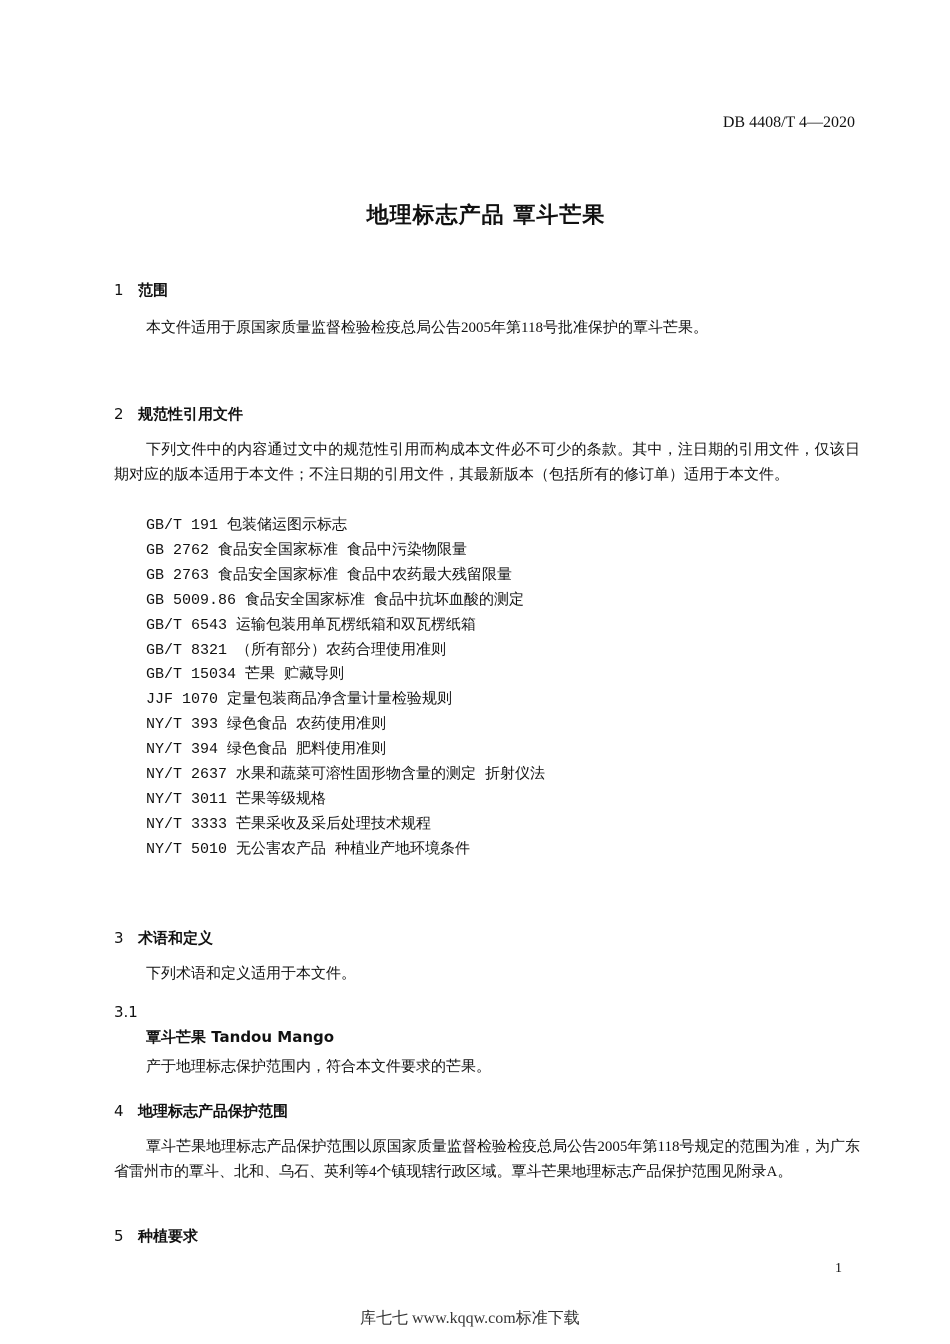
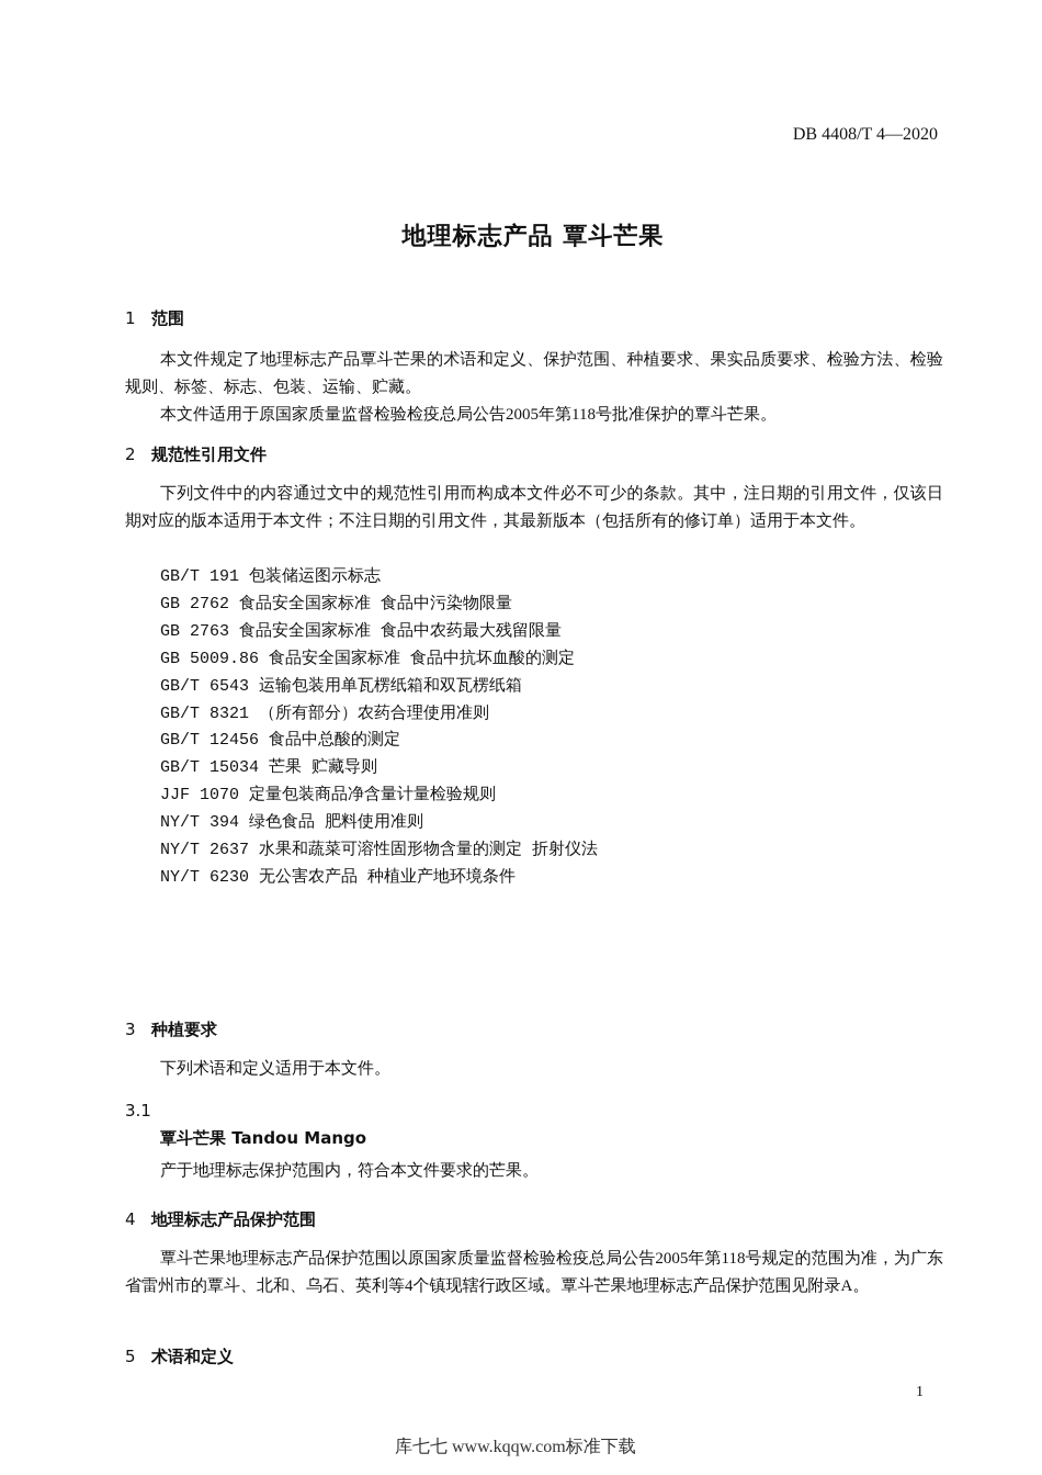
  DB 4408/T 4—2020
  地理标志产品 覃斗芒果
  1 范围
+ 本文件规定了地理标志产品覃斗芒果的术语和定义、保护范围、种植要求、果实品质要求、检验方法、检验规则、标签、标志、包装、运输、贮藏。
  本文件适用于原国家质量监督检验检疫总局公告2005年第118号批准保护的覃斗芒果。
  2 规范性引用文件
  下列文件中的内容通过文中的规范性引用而构成本文件必不可少的条款。其中，注日期的引用文件，仅该日期对应的版本适用于本文件；不注日期的引用文件，其最新版本（包括所有的修订单）适用于本文件。
  GB/T 191 包装储运图示标志
  GB 2762 食品安全国家标准 食品中污染物限量
  GB 2763 食品安全国家标准 食品中农药最大残留限量
  GB 5009.86 食品安全国家标准 食品中抗坏血酸的测定
  GB/T 6543 运输包装用单瓦楞纸箱和双瓦楞纸箱
  GB/T 8321 （所有部分）农药合理使用准则
+ GB/T 12456 食品中总酸的测定
  GB/T 15034 芒果 贮藏导则
  JJF 1070 定量包装商品净含量计量检验规则
- NY/T 393 绿色食品 农药使用准则
  NY/T 394 绿色食品 肥料使用准则
  NY/T 2637 水果和蔬菜可溶性固形物含量的测定 折射仪法
- NY/T 3011 芒果等级规格
- NY/T 3333 芒果采收及采后处理技术规程
- NY/T 5010 无公害农产品 种植业产地环境条件
+ NY/T 6230 无公害农产品 种植业产地环境条件
- 3 术语和定义
+ 3 种植要求
  下列术语和定义适用于本文件。
  3.1
  覃斗芒果 Tandou Mango
  产于地理标志保护范围内，符合本文件要求的芒果。
  4 地理标志产品保护范围
  覃斗芒果地理标志产品保护范围以原国家质量监督检验检疫总局公告2005年第118号规定的范围为准，为广东省雷州市的覃斗、北和、乌石、英利等4个镇现辖行政区域。覃斗芒果地理标志产品保护范围见附录A。
- 5 种植要求
+ 5 术语和定义
  1
  库七七 www.kqqw.com标准下载
